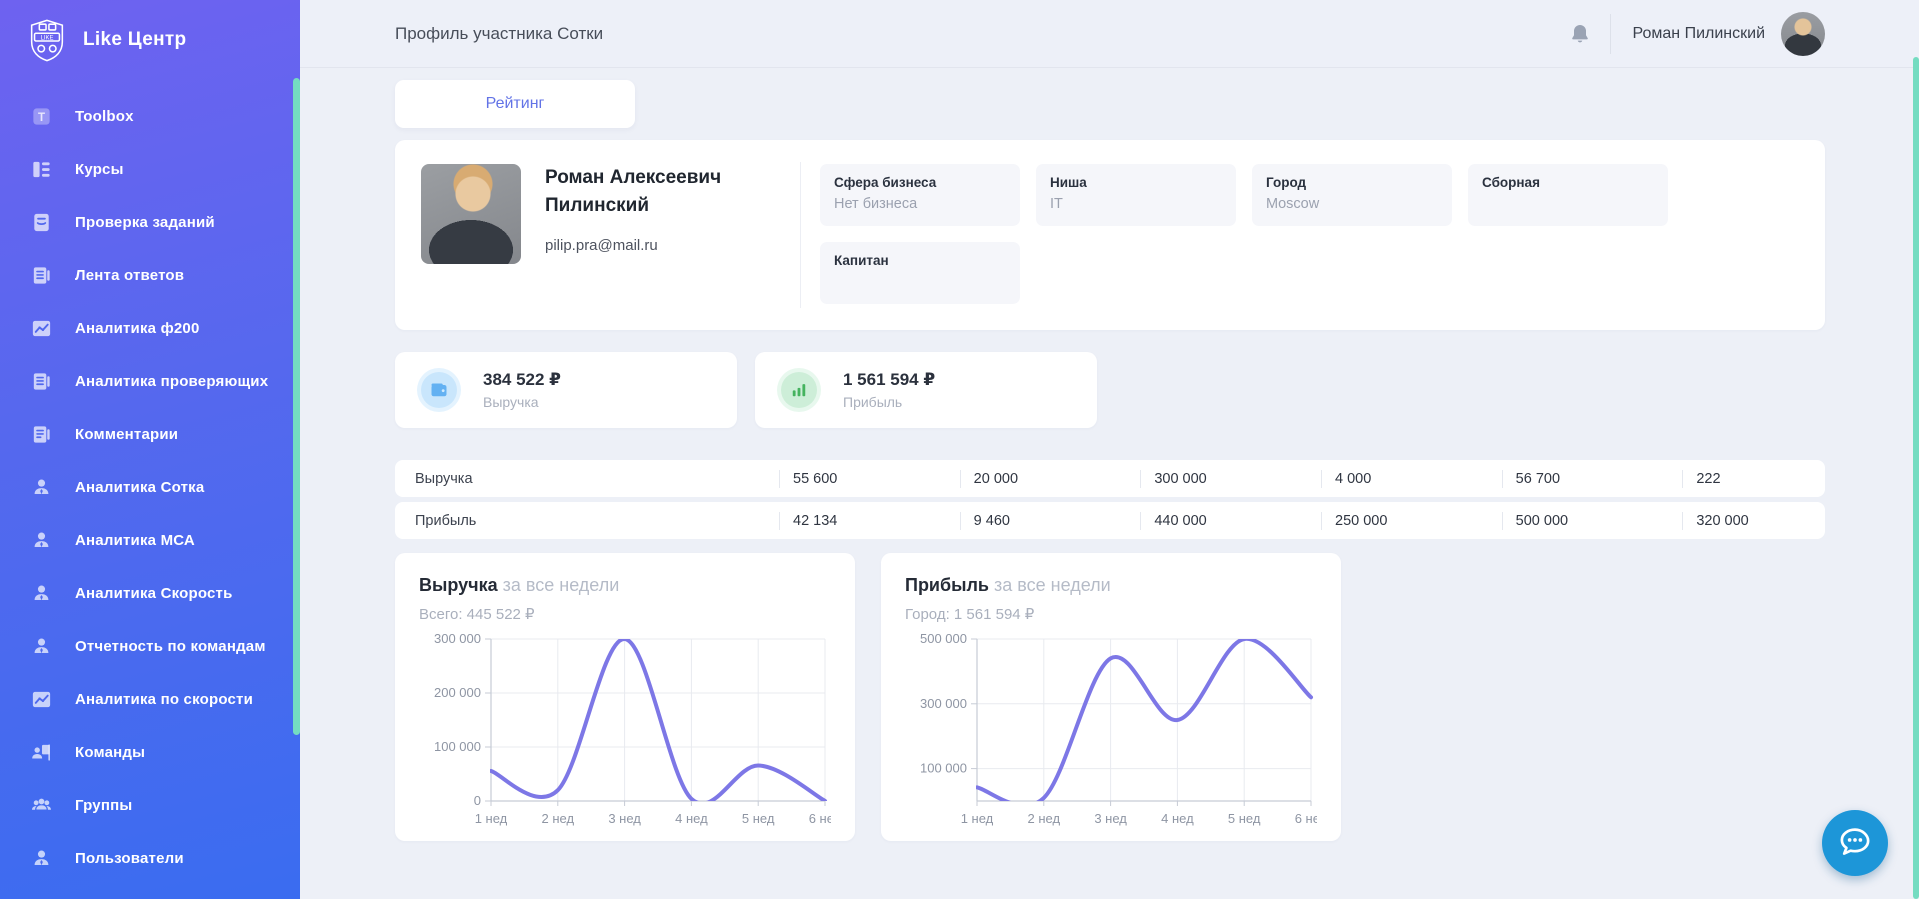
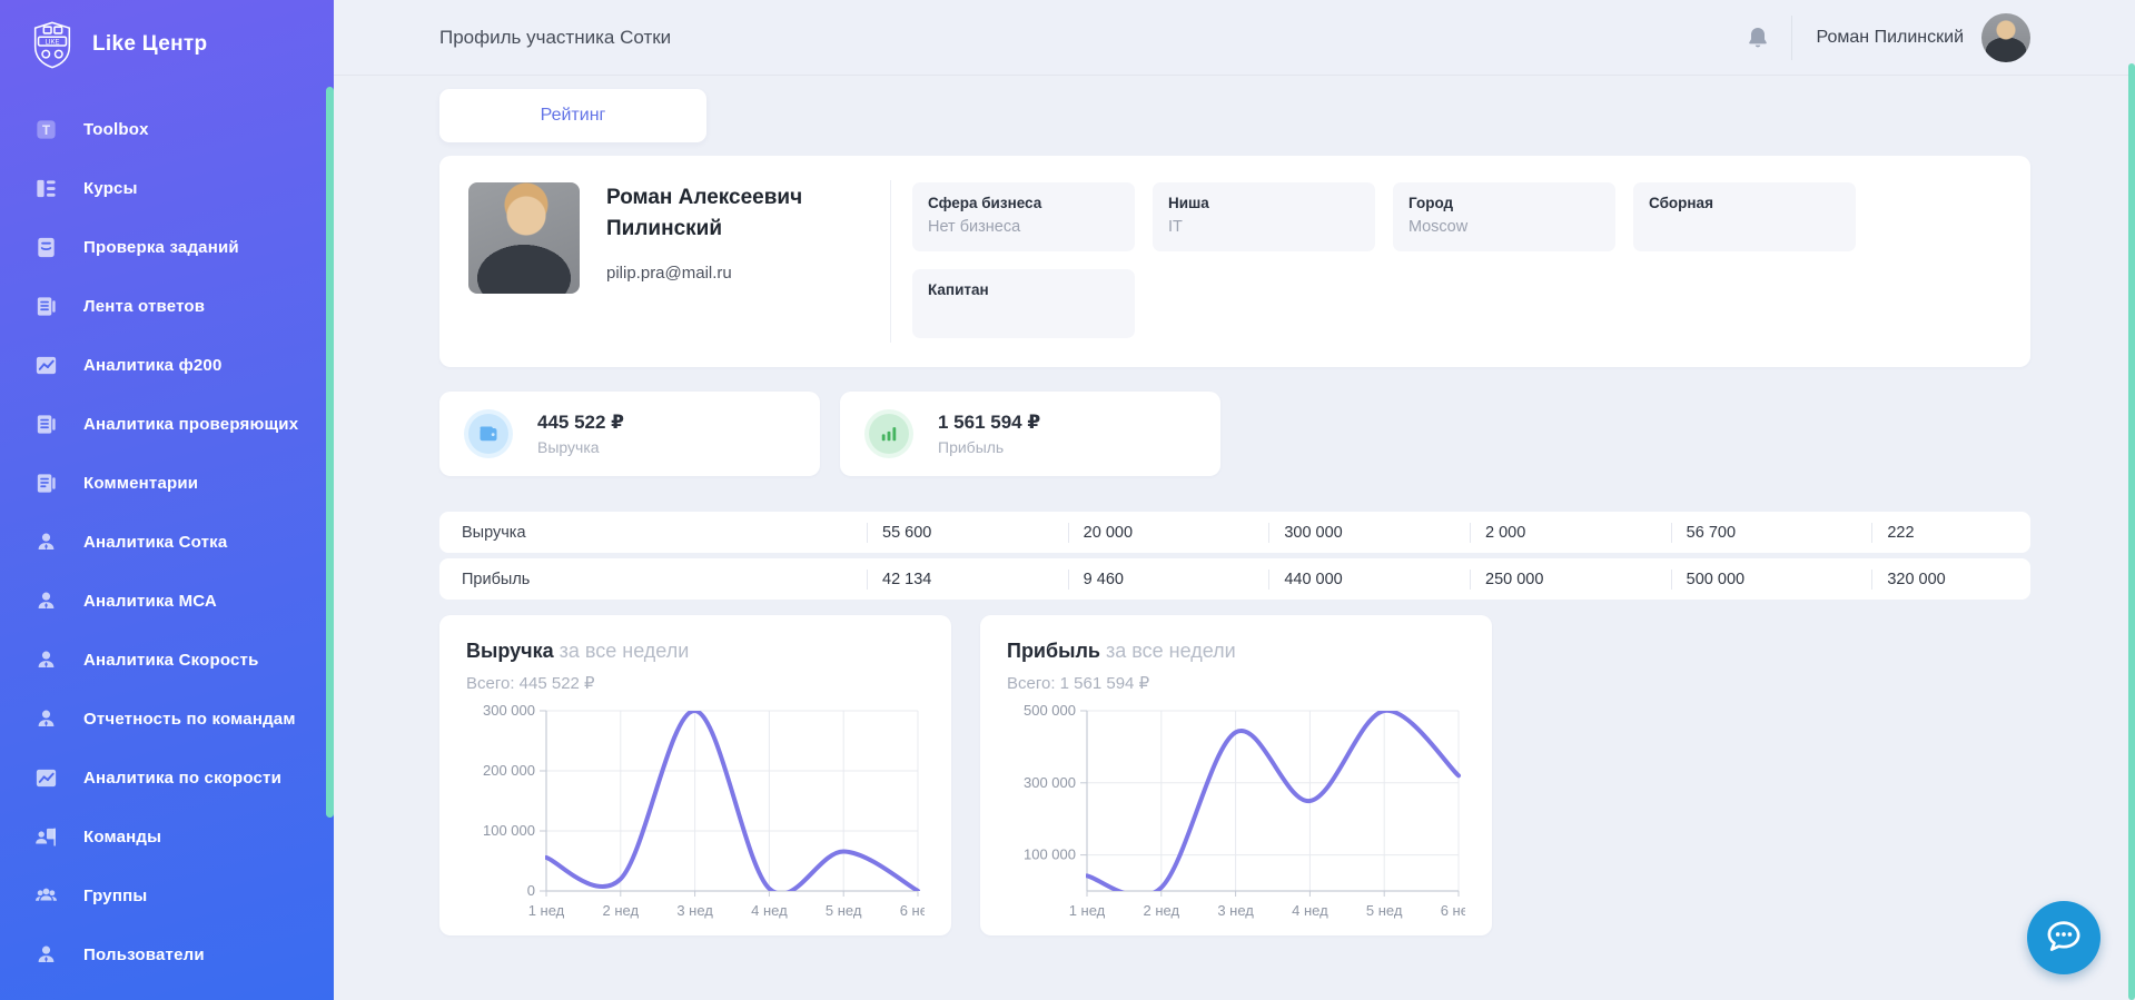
  Like Центр
  T
  Toolbox
  Курсы
  Проверка заданий
  Лента ответов
  Аналитика ф200
  Аналитика проверяющих
  Комментарии
  Аналитика Сотка
  Аналитика МСА
  Аналитика Скорость
  Отчетность по командам
  Аналитика по скорости
  Команды
  Группы
  Пользователи
  Профиль участника Сотки
  Роман Пилинский
  Рейтинг
  Роман Алексеевич
  Пилинский
  pilip.pra@mail.ru
  Сфера бизнеса
  Нет бизнеса
  Ниша
  IT
  Город
  Moscow
  Сборная
  Капитан
- 384 522 ₽
+ 445 522 ₽
  Выручка
  1 561 594 ₽
  Прибыль
  Выручка
  55 600
  20 000
  300 000
- 4 000
+ 2 000
  56 700
  222
  Прибыль
  42 134
  9 460
  440 000
  250 000
  500 000
  320 000
  Выручка за все недели
  Всего: 445 522 ₽
  0
  100 000
  200 000
  300 000
  1 нед
  2 нед
  3 нед
  4 нед
  5 нед
  6 не
  Прибыль за все недели
- Город: 1 561 594 ₽
+ Всего: 1 561 594 ₽
  100 000
  300 000
  500 000
  1 нед
  2 нед
  3 нед
  4 нед
  5 нед
  6 не
